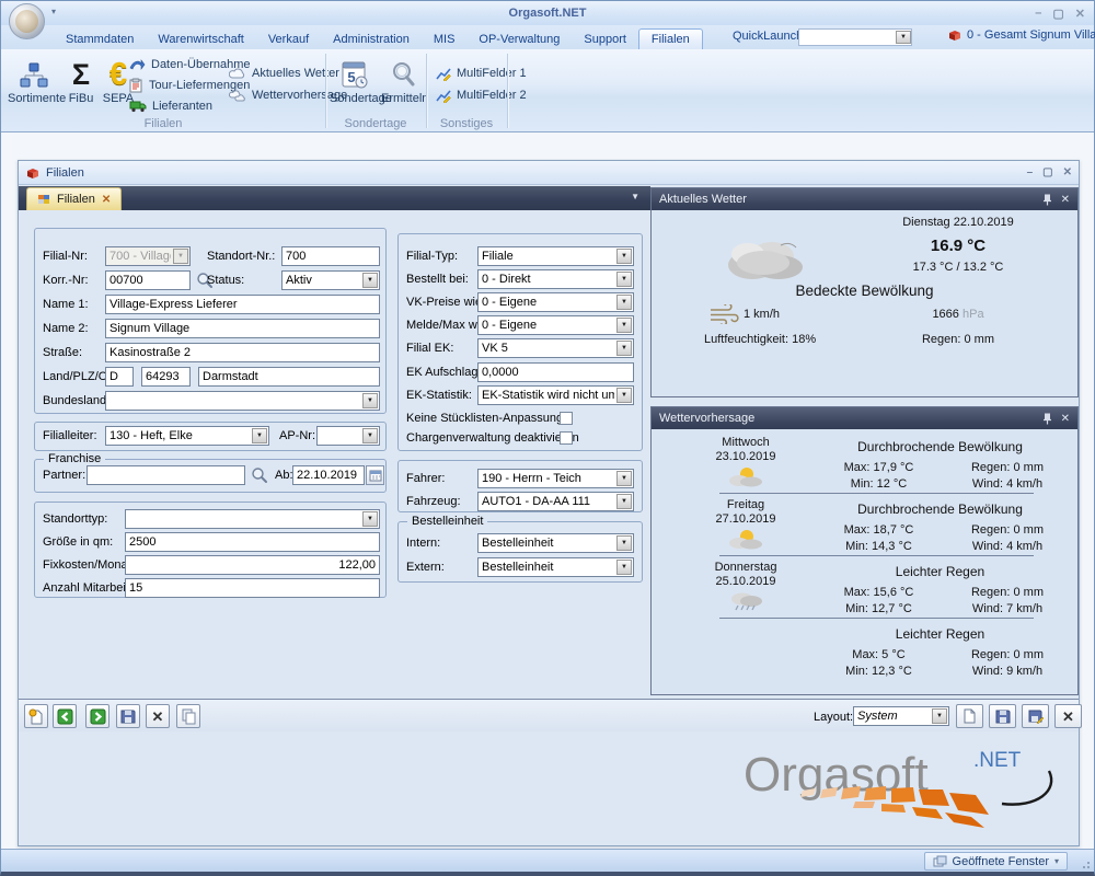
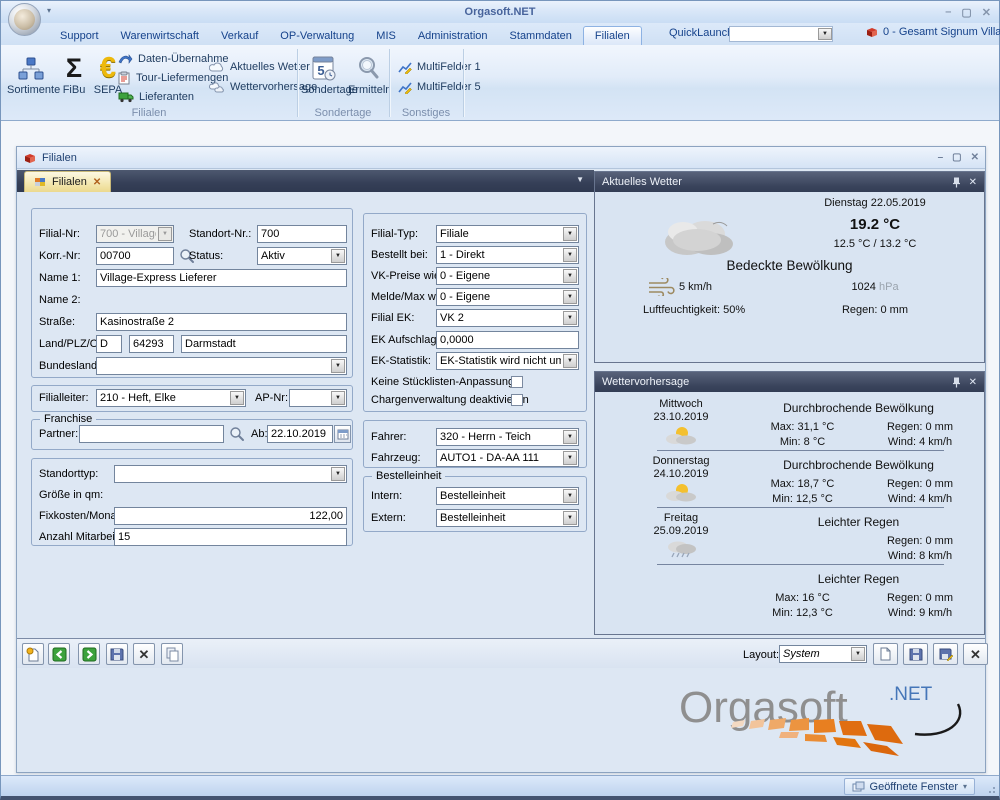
  ▾
  Orgasoft.NET
  –
  ▢
  ✕
- Stammdaten
+ Support
  Warenwirtschaft
  Verkauf
- Administration
+ OP-Verwaltung
  MIS
- OP-Verwaltung
+ Administration
- Support
+ Stammdaten
  Filialen
  QuickLaunc
  0 - Gesamt Signum Villa
  Sortiment
  Σ
  FiBu
  €
  SEPA
  Daten-Übernahme
  Tour-Liefermengen
  Lieferanten
  Aktuelles Wetter
  Wettervorherage
  Filialen
  5
  Sonderta
  Ermittel
  Sondertage
  MultiFelder 1
- MultiFelder 2
+ MultiFelder 5
  Sonstiges
  Filialen
  –
  ▢
  ✕
  Filialen
  ✕
  ▼
  Filial-Nr:
  Standort-Nr.:
  700
  Korr.-Nr:
  00700
  Status:
  Aktiv
  Name 1:
  Village-Express Lieferer
  Name 2:
- Signum Village
  Straße:
  Kasinostraße 2
  Land/PLZ/O
  D
  64293
  Darmstadt
  Bundesland
  Filialleiter:
- 130 - Heft, Elke
+ 210 - Heft, Elke
  AP-Nr:
  Franchise
  Partner:
  Ab:
  22.10.2019
  Standorttyp:
  Größe in qm:
- 2500
  Fixkosten/Mon
  122,00
  Anzahl Mitarbe
  15
  Filial-Typ:
  Filiale
  Bestellt bei:
- 0 - Direkt
+ 1 - Direkt
  VK-Preise wi
  0 - Eigene
  Melde/Max w
  0 - Eigene
  Filial EK:
- VK 5
+ VK 2
  EK Aufschlag
  0,0000
  EK-Statistik:
  EK-Statistik wird nicht um
  Keine Stücklisten-Anpassun
  Chargenverwaltung deaktivien
  Fahrer:
- 190 - Herrn - Teich
+ 320 - Herrn - Teich
  Fahrzeug:
  AUTO1 - DA-AA 111
  Bestelleinheit
  Intern:
  Bestelleinheit
  Extern:
  Bestelleinheit
  Aktuelles Wetter
  ✕
- Dienstag 22.10.2019
+ Dienstag 22.05.2019
- 16.9 °C
+ 19.2 °C
- 17.3 °C / 13.2 °C
+ 12.5 °C / 13.2 °C
  Bedeckte Bewölkung
- 1 km/h
+ 5 km/h
- 1666 hPa
+ 1024 hPa
- Luftfeuchtigkeit: 18%
+ Luftfeuchtigkeit: 50%
  Regen: 0 mm
  Wettervorhersage
  ✕
  Mittwoch
  23.10.2019
  Durchbrochende Bewölkung
- Max: 17,9 °C
+ Max: 31,1 °C
- Min: 12 °C
+ Min: 8 °C
  Regen: 0 mm
  Wind: 4 km/h
- Freitag
+ Donnerstag
- 27.10.2019
+ 24.10.2019
  Durchbrochende Bewölkung
  Max: 18,7 °C
- Min: 14,3 °C
+ Min: 12,5 °C
  Regen: 0 mm
  Wind: 4 km/h
- Donnerstag
+ Freitag
- 25.10.2019
+ 25.09.2019
  Leichter Regen
- Max: 15,6 °C
- Min: 12,7 °C
  Regen: 0 mm
- Wind: 7 km/h
+ Wind: 8 km/h
  Leichter Regen
- Max: 5 °C
+ Max: 16 °C
  Min: 12,3 °C
  Regen: 0 mm
  Wind: 9 km/h
  ✕
  Layout:
  System
  ✕
  Orgasoft
  .NET
  Geöffnete Fenster
  ▾
